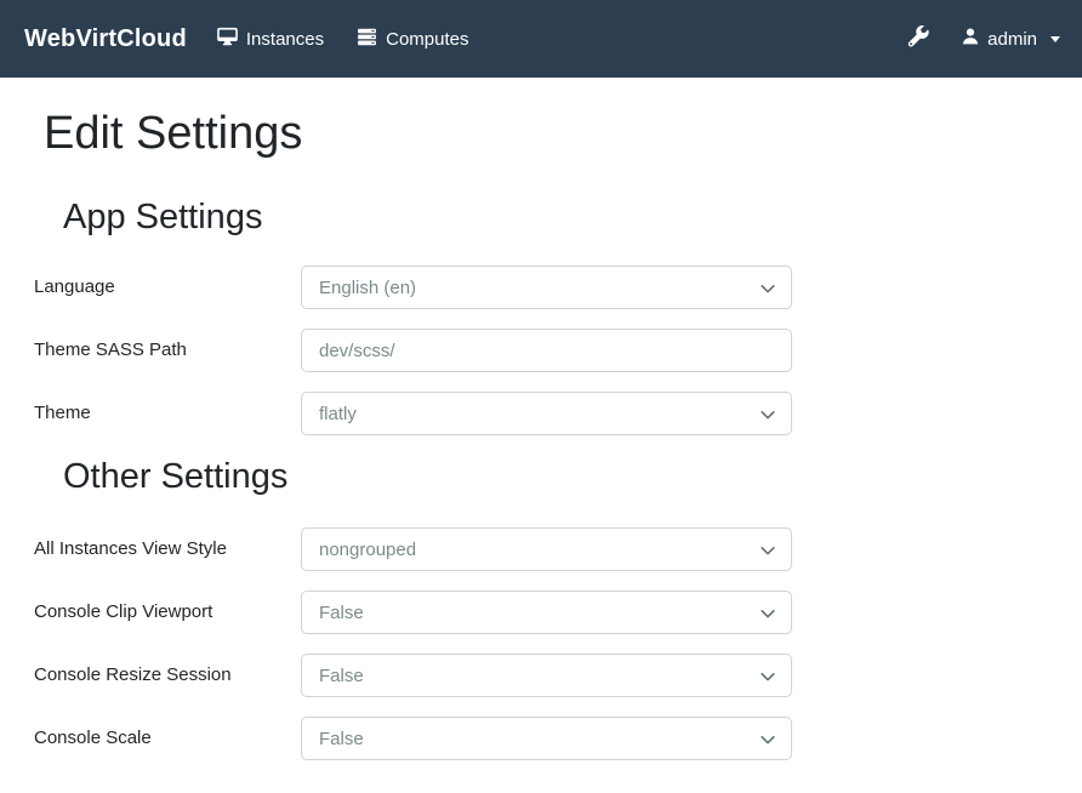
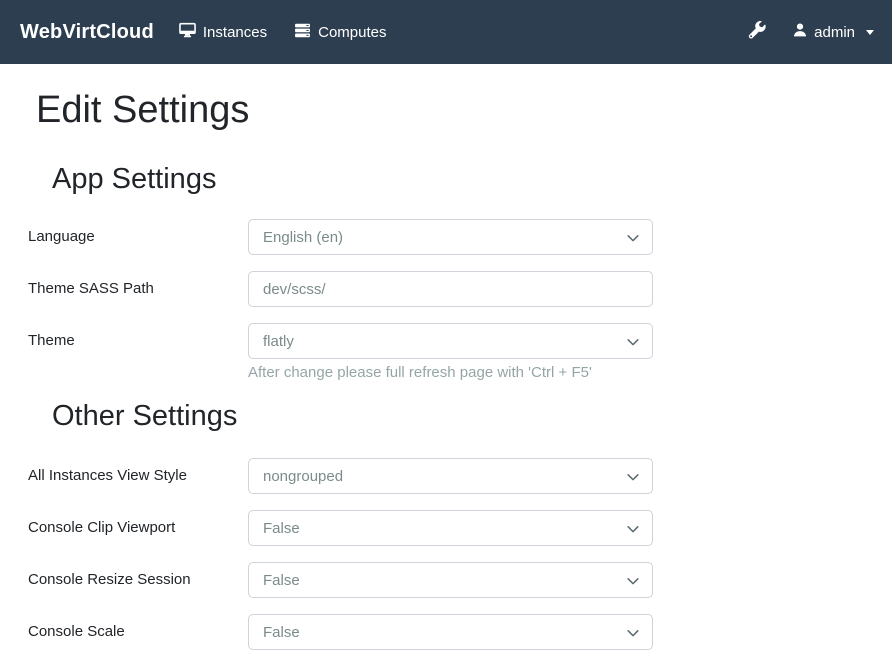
  WebVirtCloud
  Instances
  Computes
  admin
  Edit Settings
  App Settings
  Language
  English (en)
  Theme SASS Path
  dev/scss/
  Theme
  flatly
+ After change please full refresh page with 'Ctrl + F5'
  Other Settings
  All Instances View Style
  nongrouped
  Console Clip Viewport
  False
  Console Resize Session
  False
  Console Scale
  False
